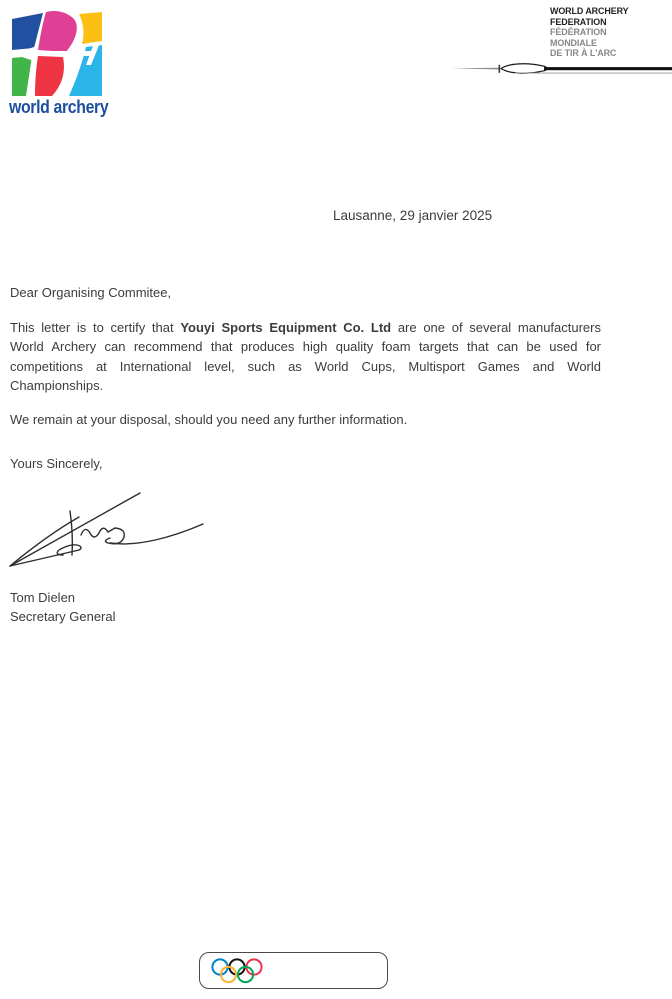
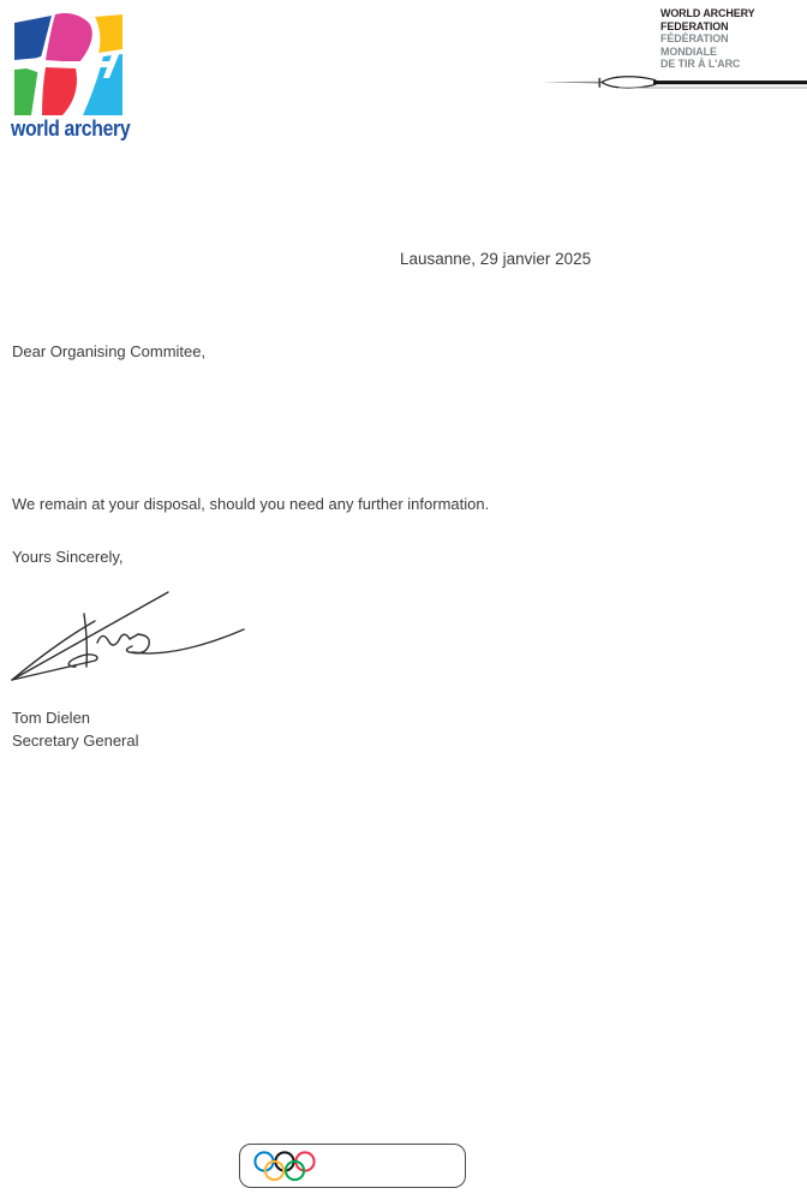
  world archery
  WORLD ARCHERY
  FEDERATION
  FÉDÉRATION
  MONDIALE
  DE TIR À L'ARC
  Lausanne, 29 janvier 2025
  Dear Organising Commitee,
- This letter is to certify that Youyi Sports Equipment Co. Ltd are one of several manufacturers
- World Archery can recommend that produces high quality foam targets that can be used for
- competitions at International level, such as World Cups, Multisport Games and World
- Championships.
  We remain at your disposal, should you need any further information.
  Yours Sincerely,
  Tom Dielen
  Secretary General
